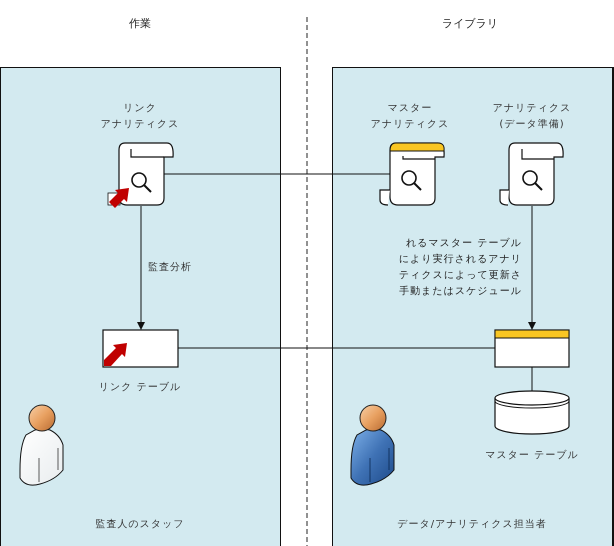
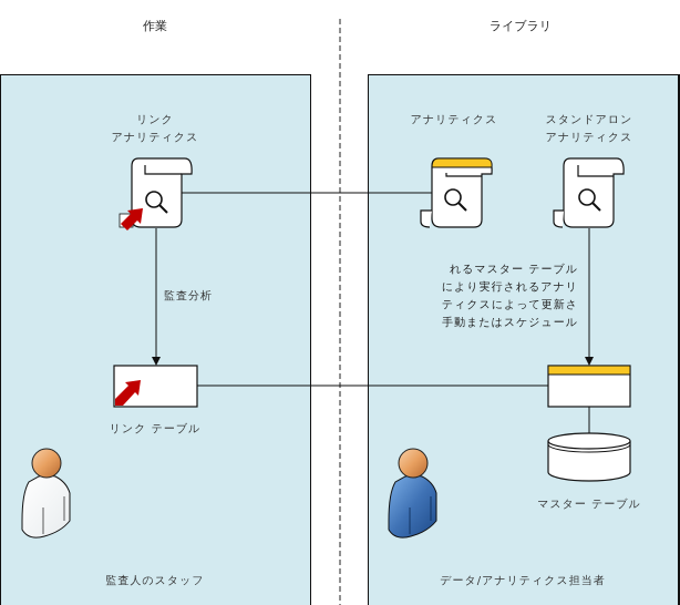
  作業
  ライブラリ
  リンク
  アナリティクス
  監査分析
  リンク テーブル
  監査人のスタッフ
- マスター
  アナリティクス
+ スタンドアロン
  アナリティクス
- (データ準備)
  れるマスター テーブル
  により実行されるアナリ
  ティクスによって更新さ
  手動またはスケジュール
  マスター テーブル
  データ/アナリティクス担当者
